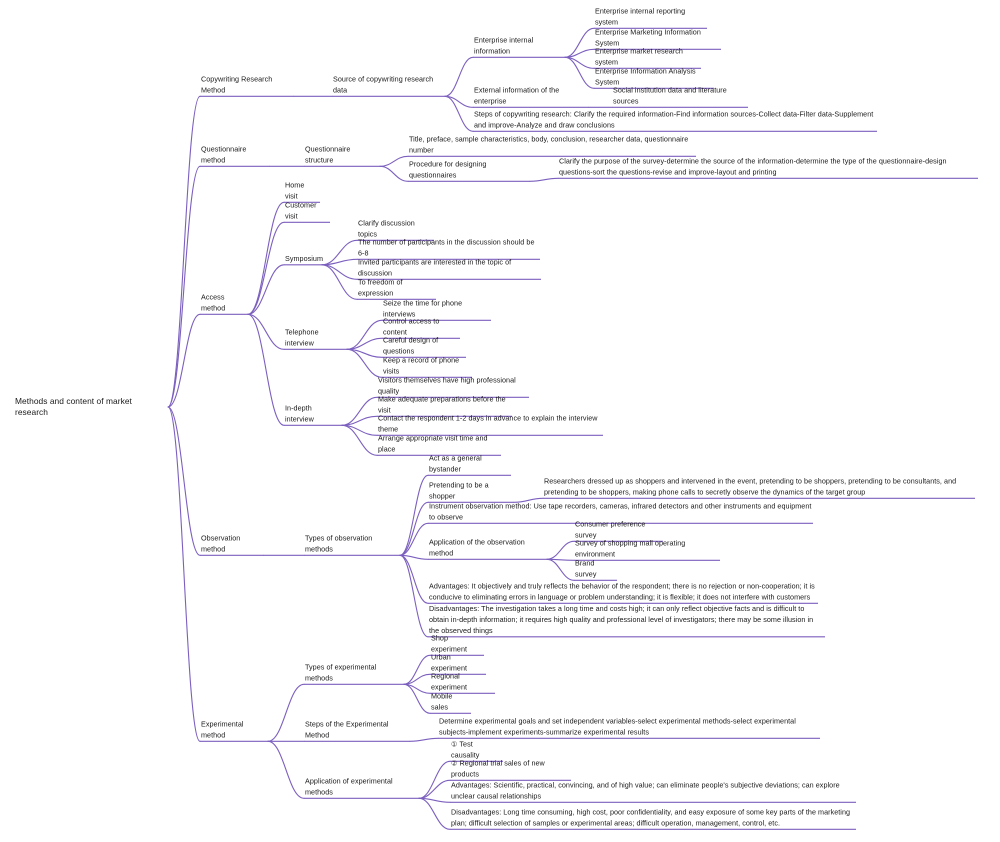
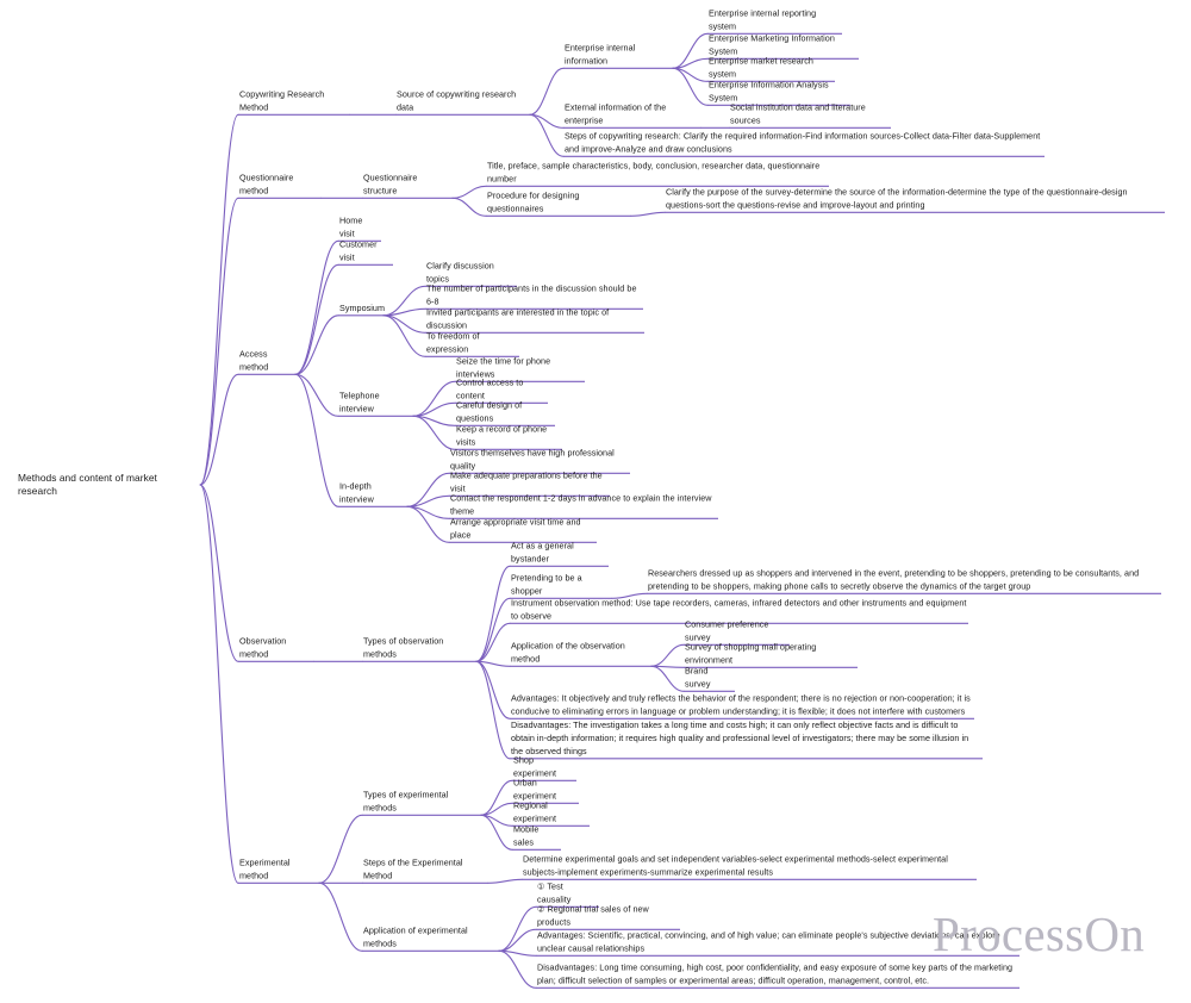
  Methods and content of market research
  Copywriting Research Method
  Source of copywriting research data
  Enterprise internal information
  Enterprise internal reporting system
  Enterprise Marketing Information System
  Enterprise market research system
  Enterprise Information Analysis System
  External information of the enterprise
  Social institution data and literature sources
  Steps of copywriting research: Clarify the required information-Find information sources-Collect data-Filter data-Supplement and improve-Analyze and draw conclusions
  Questionnaire method
  Questionnaire structure
  Title, preface, sample characteristics, body, conclusion, researcher data, questionnaire number
  Procedure for designing questionnaires
  Clarify the purpose of the survey-determine the source of the information-determine the type of the questionnaire-design questions-sort the questions-revise and improve-layout and printing
  Access method
  Home visit
  Customer visit
  Symposium
  Clarify discussion topics
  The number of participants in the discussion should be 6-8
  Invited participants are interested in the topic of discussion
  To freedom of expression
  Telephone interview
  Seize the time for phone interviews
  Control access to content
  Careful design of questions
  Keep a record of phone visits
  In-depth interview
  Visitors themselves have high professional quality
  Make adequate preparations before the visit
  Contact the respondent 1-2 days in advance to explain the interview theme
  Arrange appropriate visit time and place
  Observation method
  Types of observation methods
  Act as a general bystander
  Pretending to be a shopper
  Researchers dressed up as shoppers and intervened in the event, pretending to be shoppers, pretending to be consultants, and pretending to be shoppers, making phone calls to secretly observe the dynamics of the target group
  Instrument observation method: Use tape recorders, cameras, infrared detectors and other instruments and equipment to observe
  Application of the observation method
  Consumer preference survey
  Survey of shopping mall operating environment
  Brand survey
  Advantages: It objectively and truly reflects the behavior of the respondent; there is no rejection or non-cooperation; it is conducive to eliminating errors in language or problem understanding; it is flexible; it does not interfere with customers
  Disadvantages: The investigation takes a long time and costs high; it can only reflect objective facts and is difficult to obtain in-depth information; it requires high quality and professional level of investigators; there may be some illusion in the observed things
  Experimental method
  Types of experimental methods
  Shop experiment
  Urban experiment
  Regional experiment
  Mobile sales
  Steps of the Experimental Method
  Determine experimental goals and set independent variables-select experimental methods-select experimental subjects-implement experiments-summarize experimental results
  Application of experimental methods
  ① Test causality
  ② Regional trial sales of new products
  Advantages: Scientific, practical, convincing, and of high value; can eliminate people's subjective deviations; can explore unclear causal relationships
  Disadvantages: Long time consuming, high cost, poor confidentiality, and easy exposure of some key parts of the marketing plan; difficult selection of samples or experimental areas; difficult operation, management, control, etc.
+ ProcessOn
